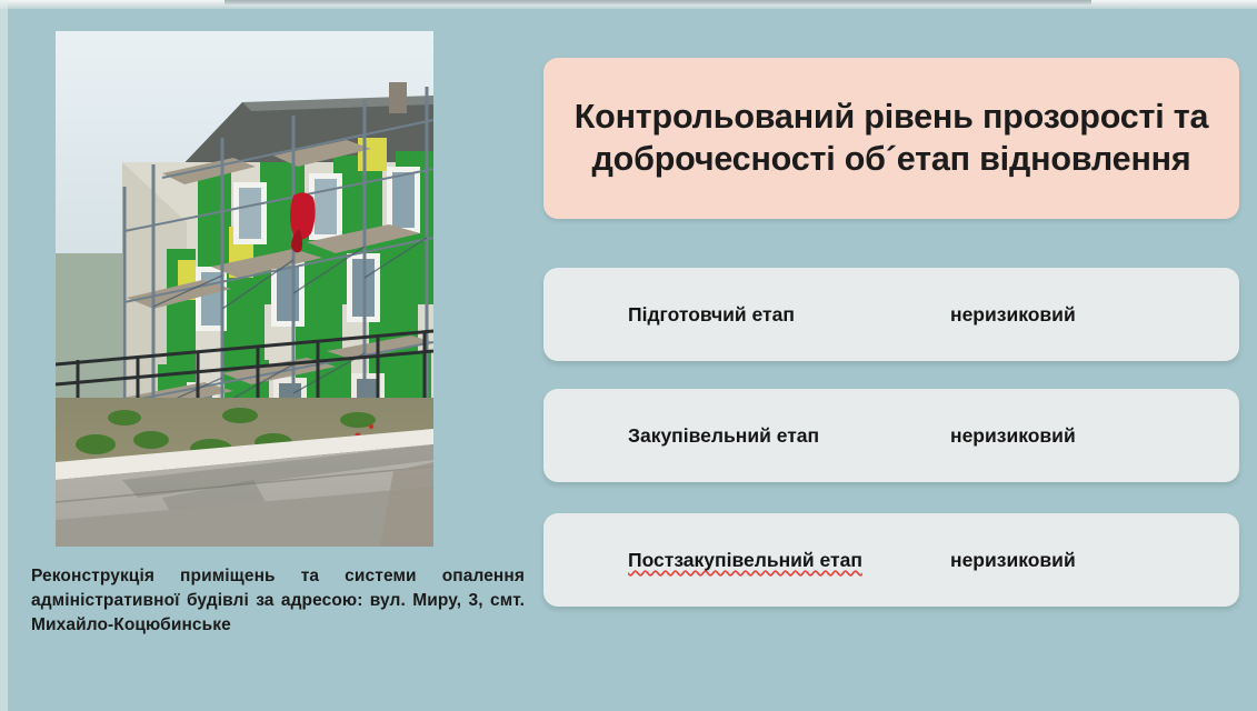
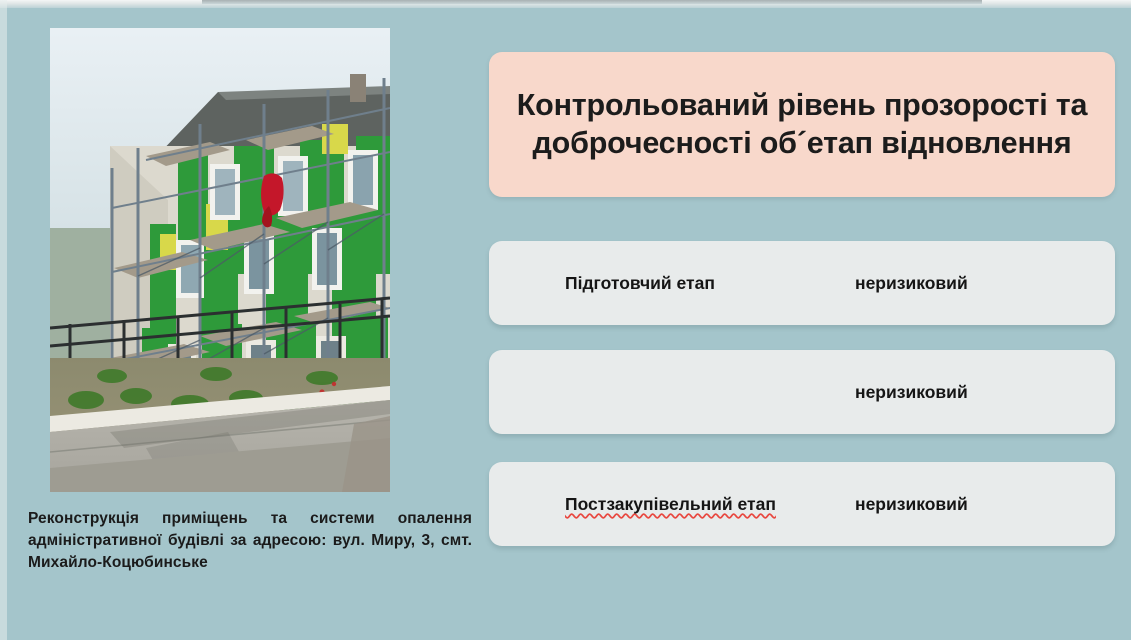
  Реконструкція приміщень та системи опалення адміністративної будівлі за адресою: вул. Миру, 3, смт. Михайло-Коцюбинське
  Контрольований рівень прозорості та доброчесності об´етап відновлення
  Підготовчий етап
  неризиковий
- Закупівельний етап
  неризиковий
  Постзакупівельний етап
  неризиковий
